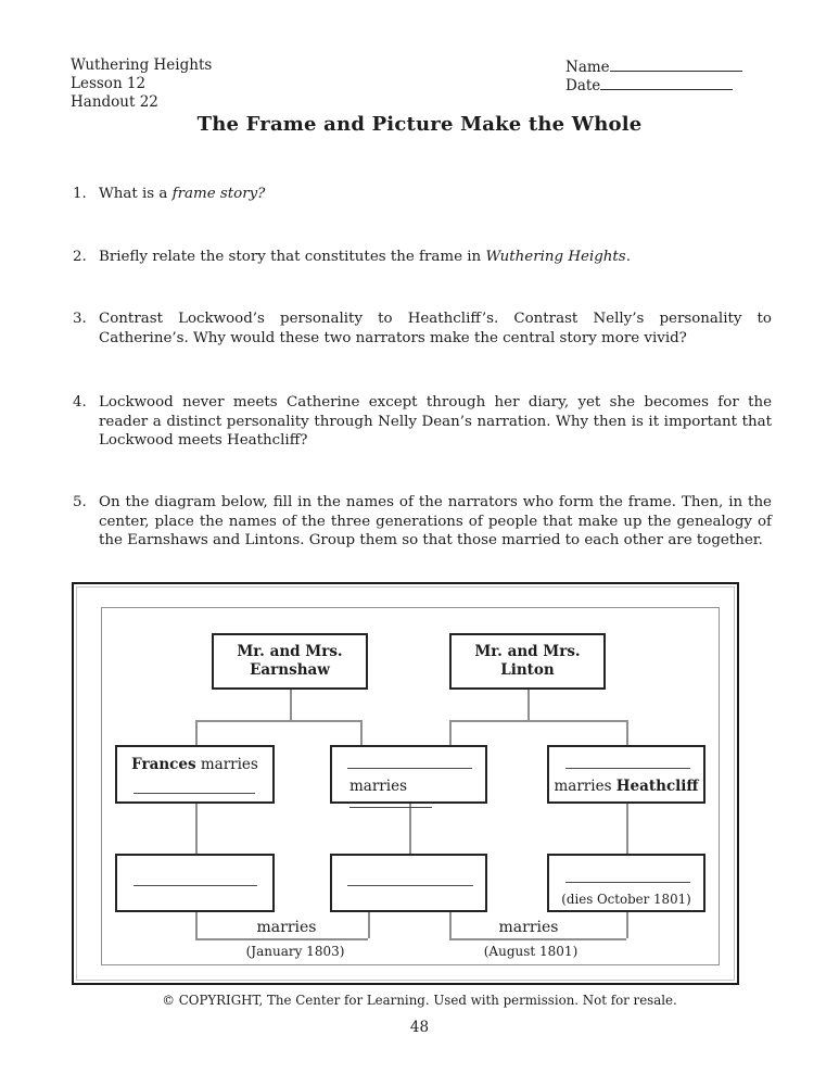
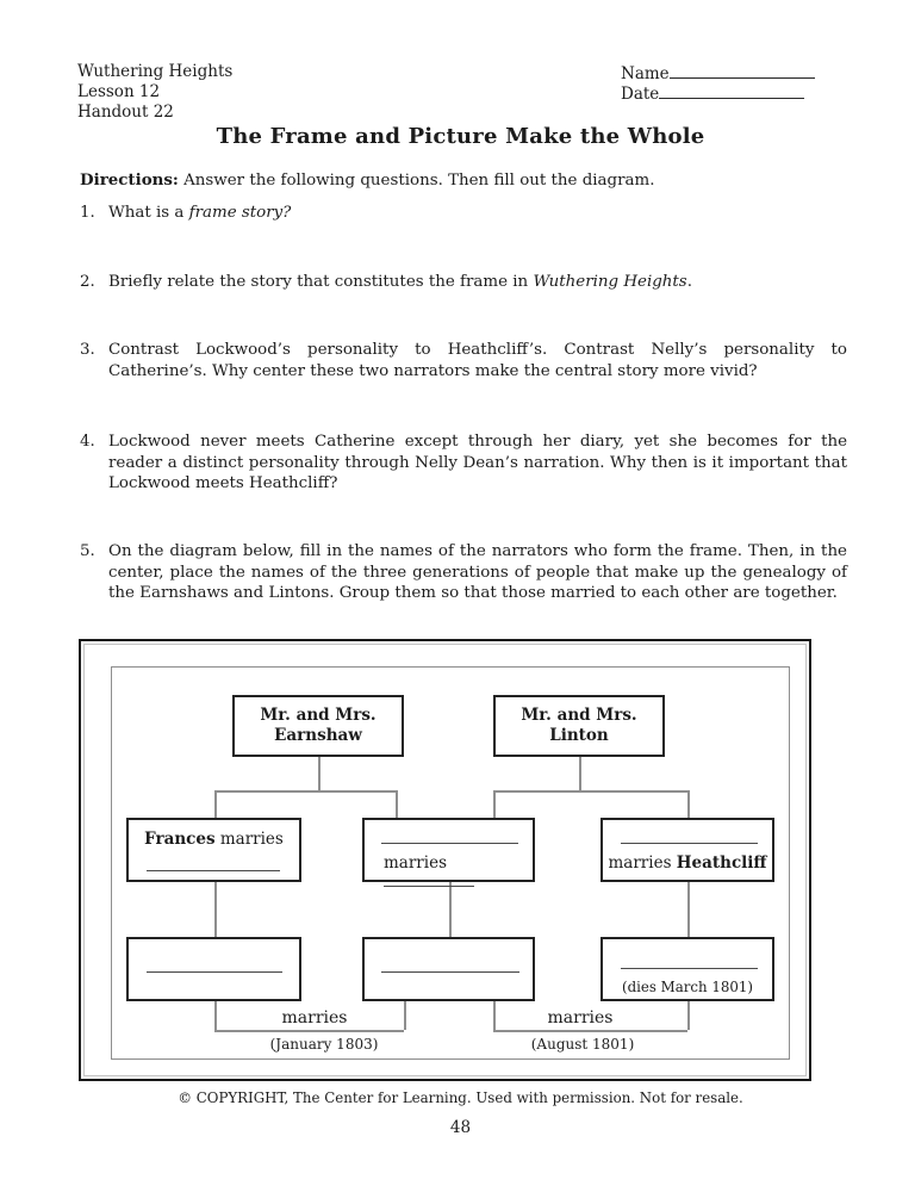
  Wuthering Heights
  Lesson 12
  Handout 22
  Name
  Date
  The Frame and Picture Make the Whole
+ Directions: Answer the following questions. Then fill out the diagram.
  1.
  What is a frame story?
  2.
  Briefly relate the story that constitutes the frame in Wuthering Heights.
  3.
- Contrast Lockwood’s personality to Heathcliff’s. Contrast Nelly’s personality to Catherine’s. Why would these two narrators make the central story more vivid?
+ Contrast Lockwood’s personality to Heathcliff’s. Contrast Nelly’s personality to Catherine’s. Why center these two narrators make the central story more vivid?
  4.
  Lockwood never meets Catherine except through her diary, yet she becomes for the reader a distinct personality through Nelly Dean’s narration. Why then is it important that Lockwood meets Heathcliff?
  5.
  On the diagram below, fill in the names of the narrators who form the frame. Then, in the center, place the names of the three generations of people that make up the genealogy of the Earnshaws and Lintons. Group them so that those married to each other are together.
  Mr. and Mrs.
  Earnshaw
  Mr. and Mrs.
  Linton
  Frances marries
  marries
  marries Heathcliff
- (dies October 1801)
+ (dies March 1801)
  marries
  (January 1803)
  marries
  (August 1801)
  © COPYRIGHT, The Center for Learning. Used with permission. Not for resale.
  48
